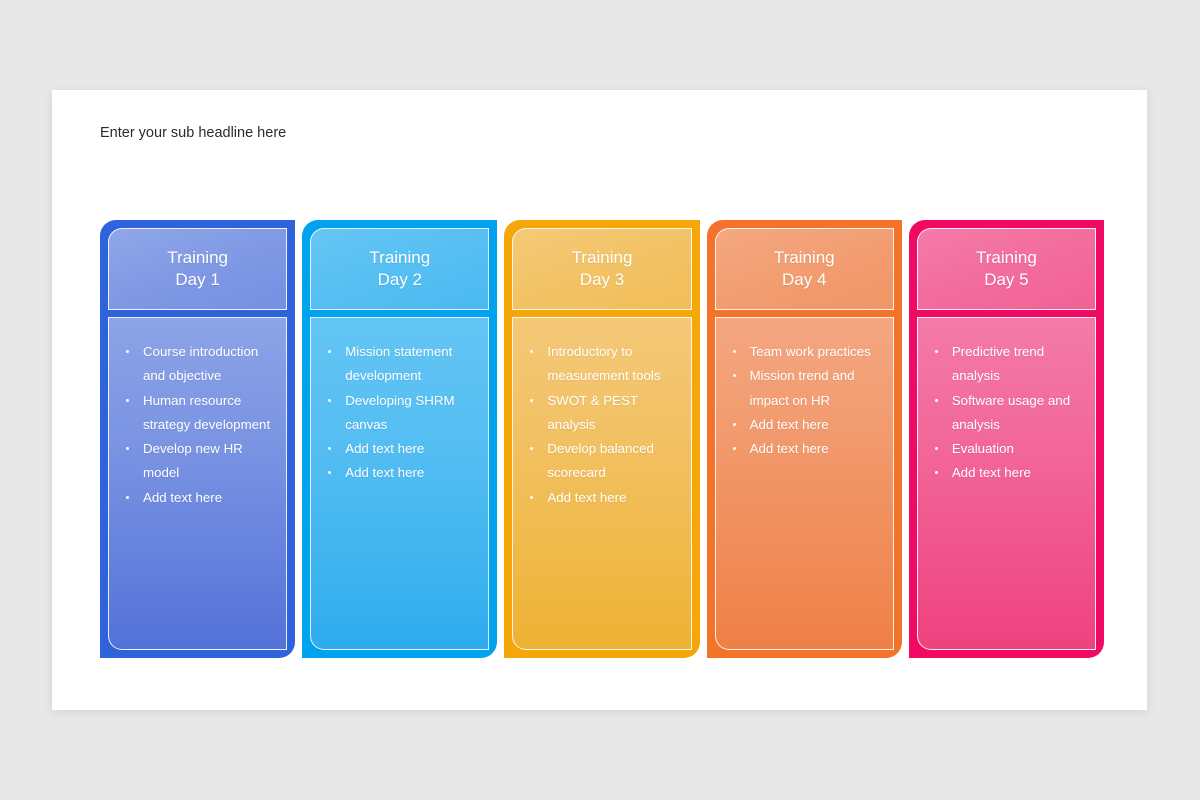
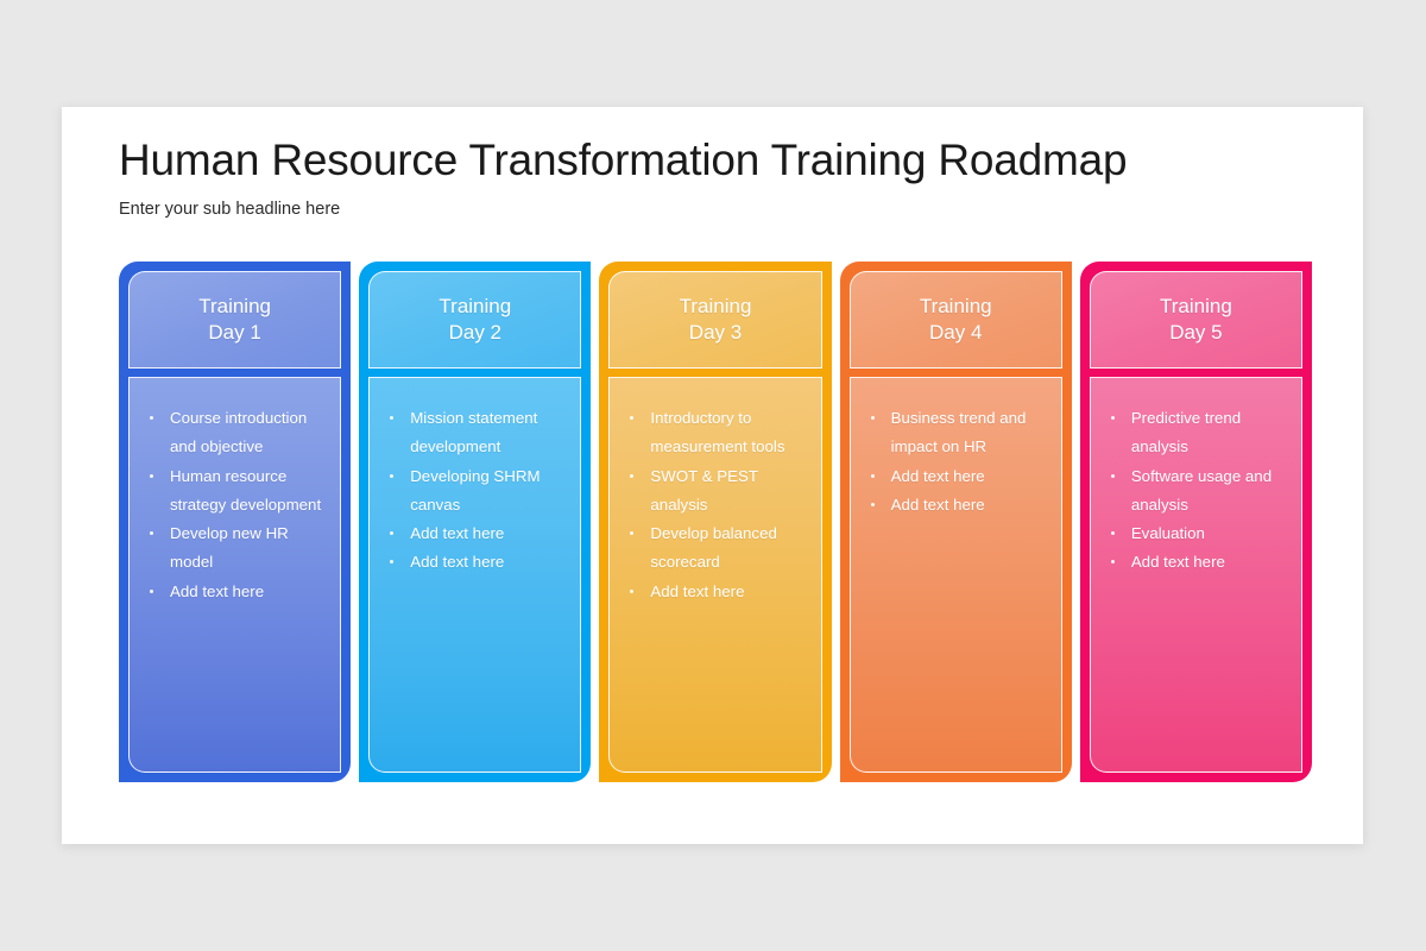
+ Human Resource Transformation Training Roadmap
  Enter your sub headline here
  Training
  Day 1
  Course introduction and objective
  Human resource strategy development
  Develop new HR model
  Add text here
  Training
  Day 2
  Mission statement development
  Developing SHRM canvas
  Add text here
  Add text here
  Training
  Day 3
  Introductory to measurement tools
  SWOT & PEST analysis
  Develop balanced scorecard
  Add text here
  Training
  Day 4
- Team work practices
- Mission trend and impact on HR
+ Business trend and impact on HR
  Add text here
  Add text here
  Training
  Day 5
  Predictive trend analysis
  Software usage and analysis
  Evaluation
  Add text here
